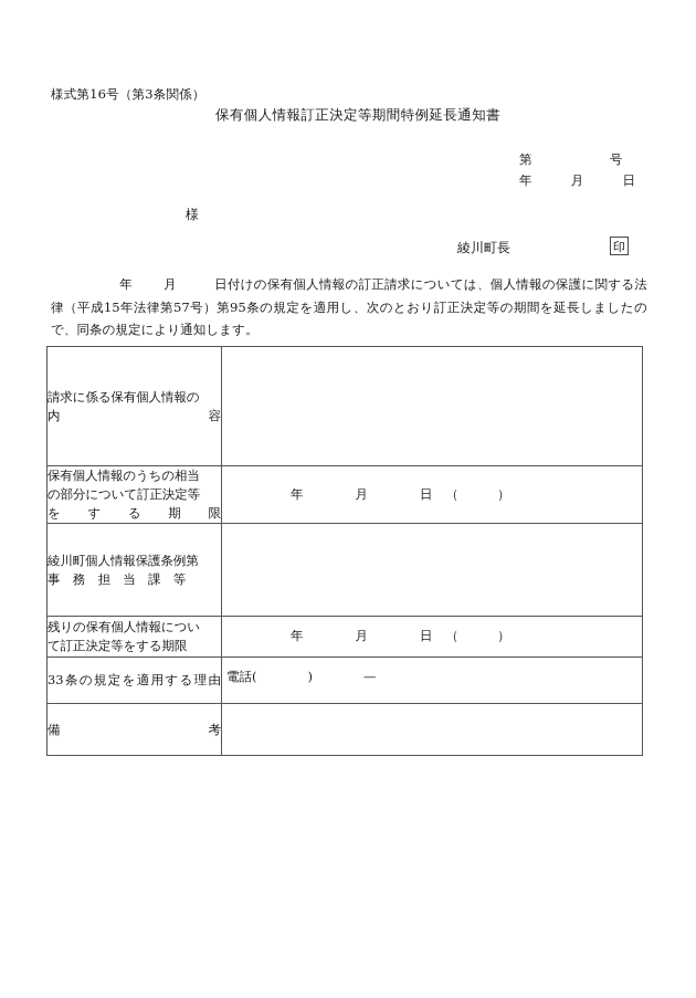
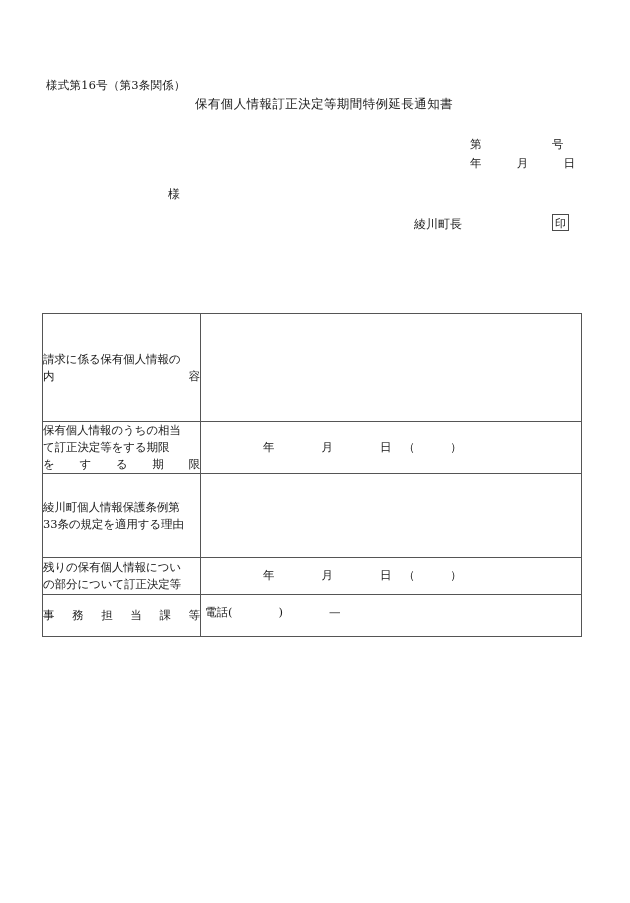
  様式第16号（第3条関係）
  保有個人情報訂正決定等期間特例延長通知書
  第 号
  年 月 日
  様
  綾川町長
  印
- 年 月 日付けの保有個人情報の訂正請求については、個人情報の保護に関する法律（平成15年法律第57号）第95条の規定を適用し、次のとおり訂正決定等の期間を延長しましたので、同条の規定により通知します。
  請求に係る保有個人情報の内 容
- 保有個人情報のうちの相当の部分について訂正決定等を す る 期 限	年 月 日 （ ）
+ 保有個人情報のうちの相当て訂正決定等をする期限を す る 期 限	年 月 日 （ ）
- 綾川町個人情報保護条例第事 務 担 当 課 等
+ 綾川町個人情報保護条例第33条の規定を適用する理由
- 残りの保有個人情報について訂正決定等をする期限	年 月 日 （ ）
+ 残りの保有個人情報についの部分について訂正決定等	年 月 日 （ ）
- 33条の規定を適用する理由	電話( ) —
+ 事 務 担 当 課 等	電話( ) —
- 備 考
